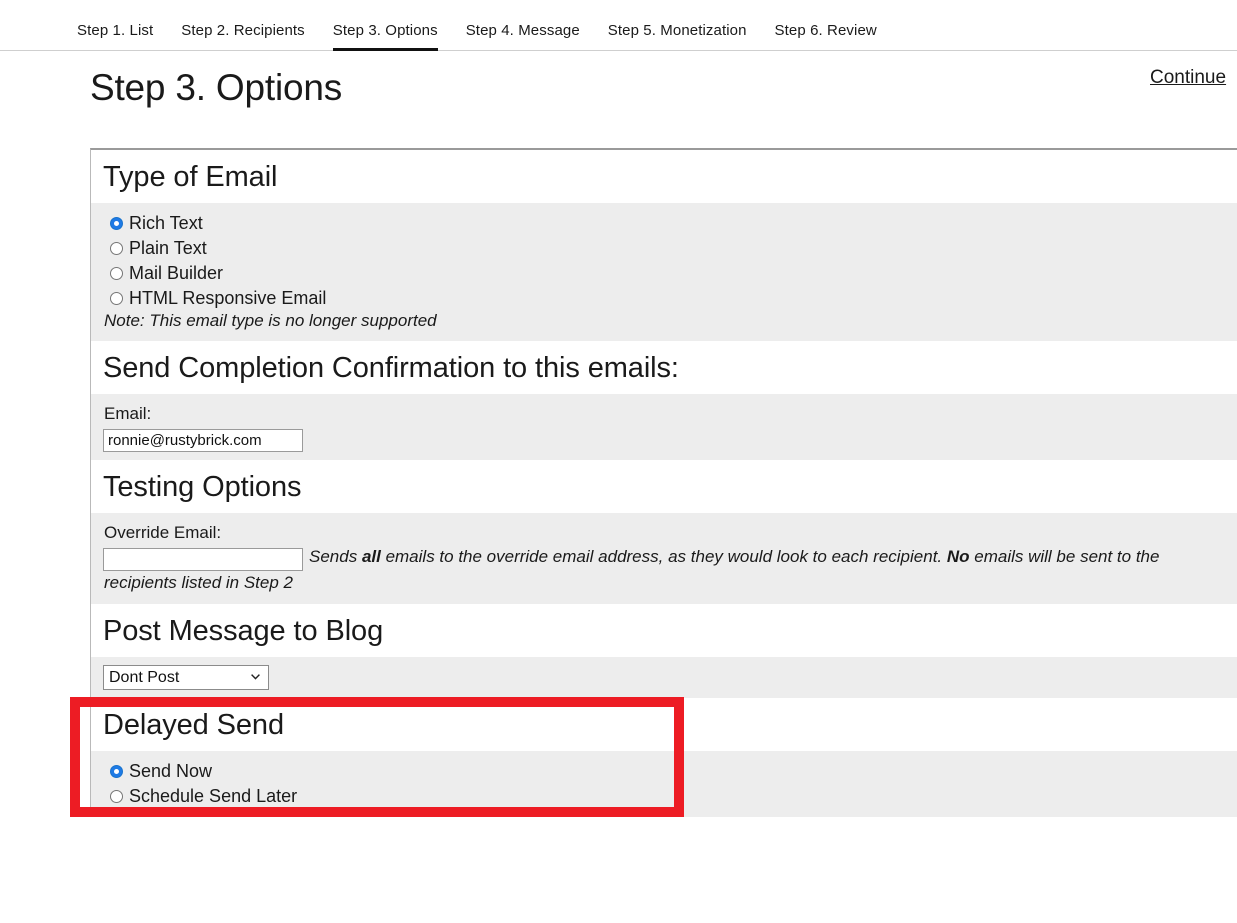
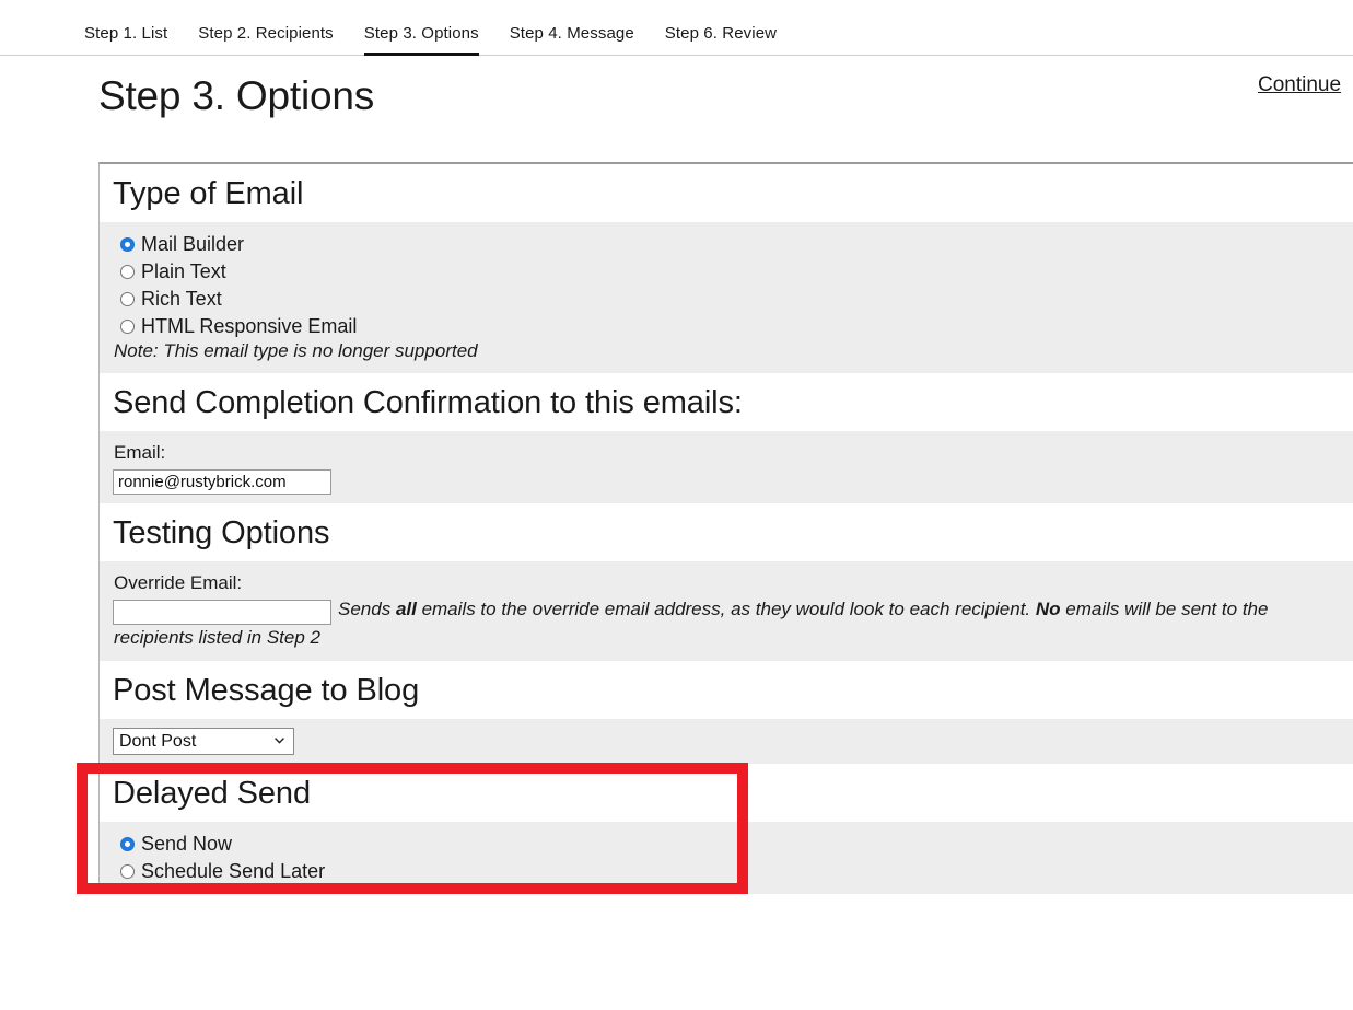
  Step 1. List
  Step 2. Recipients
  Step 3. Options
  Step 4. Message
- Step 5. Monetization
  Step 6. Review
  Step 3. Options
  Continue
  Type of Email
- Rich Text
+ Mail Builder
  Plain Text
- Mail Builder
+ Rich Text
  HTML Responsive Email
  Note: This email type is no longer supported
  Send Completion Confirmation to this emails:
  Email:
  ronnie@rustybrick.com
  Testing Options
  Override Email:
  Sends all emails to the override email address, as they would look to each recipient. No emails will be sent to the
  recipients listed in Step 2
  Post Message to Blog
  Dont Post
  Delayed Send
  Send Now
  Schedule Send Later
